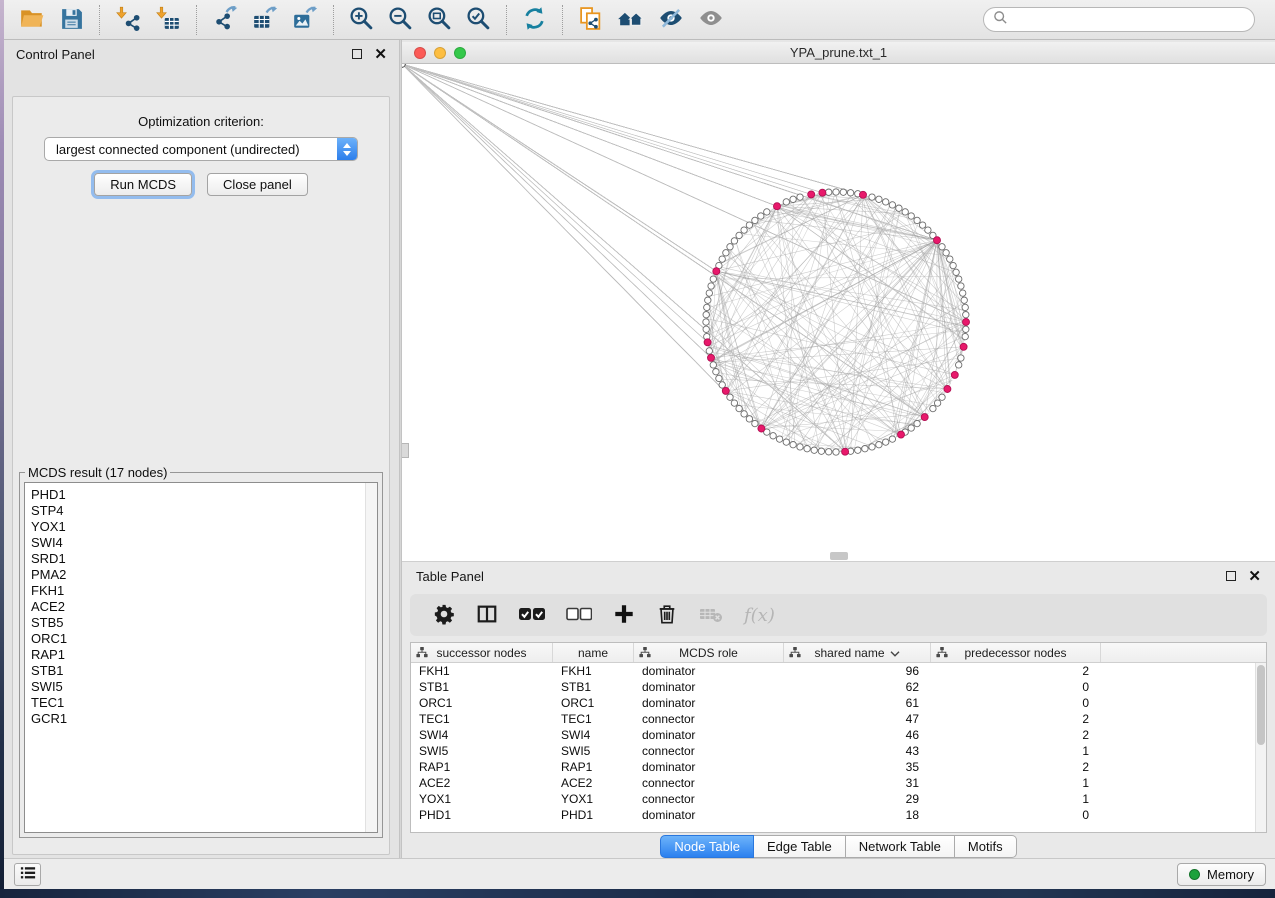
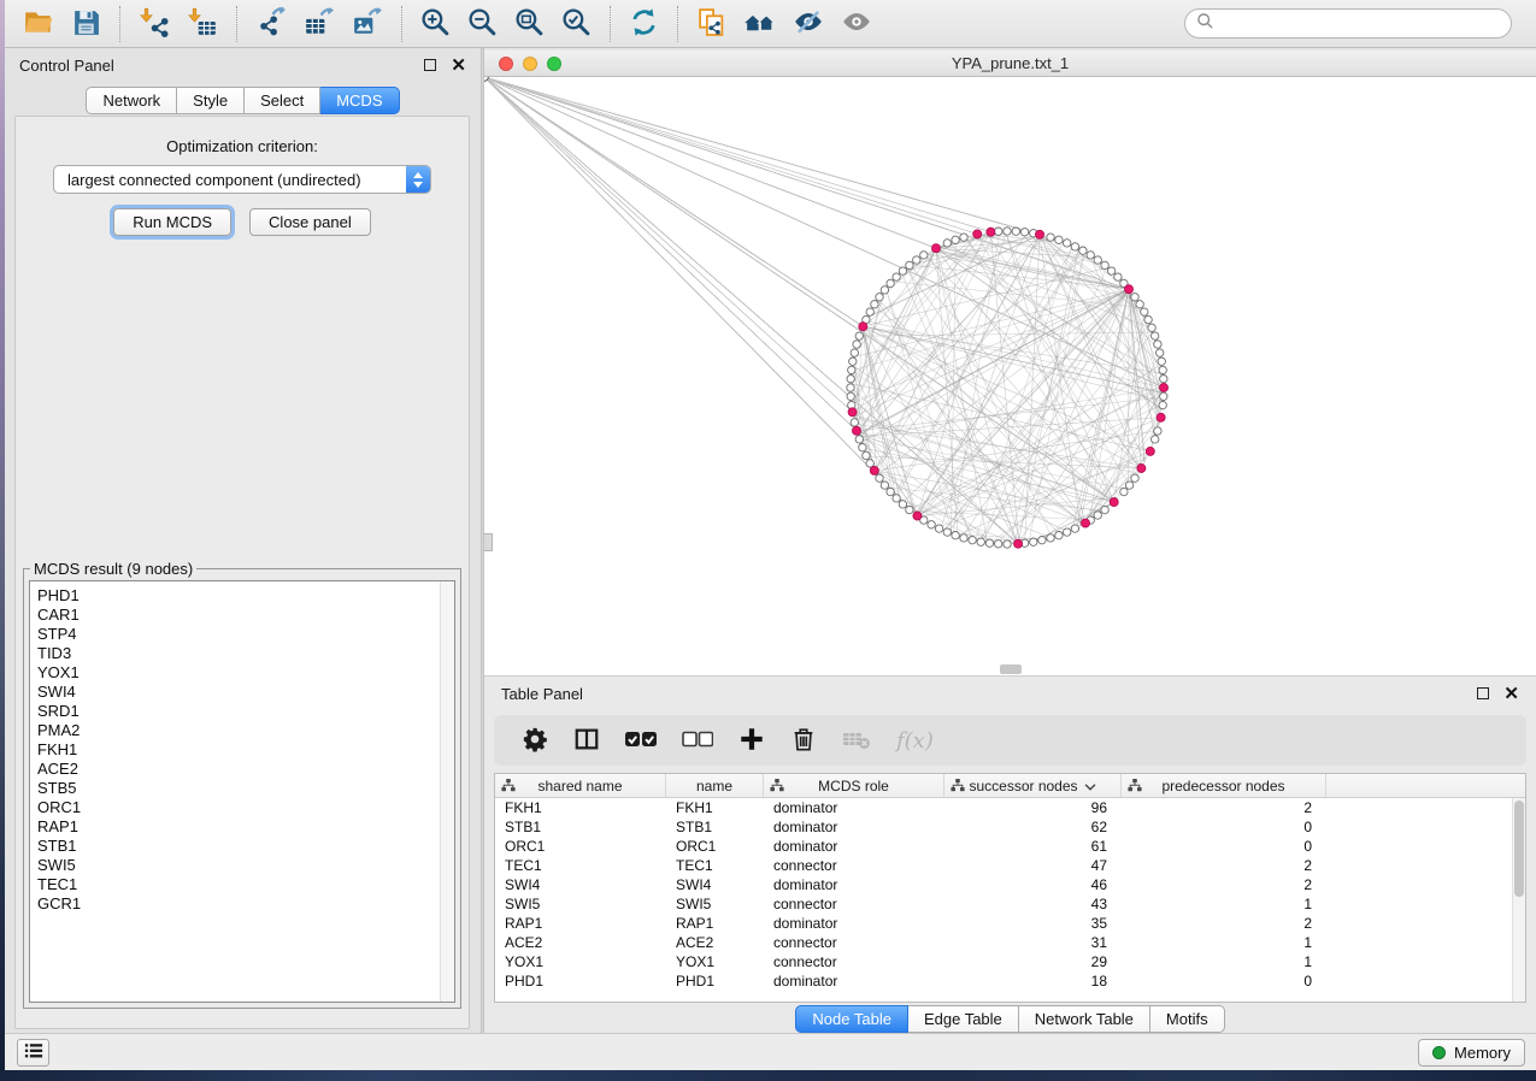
  Control Panel
  ✕
+ Network
+ Style
+ Select
+ MCDS
  Optimization criterion:
  largest connected component (undirected)
  Run MCDS
  Close panel
- MCDS result (17 nodes)
+ MCDS result (9 nodes)
  PHD1
+ CAR1
  STP4
+ TID3
  YOX1
  SWI4
  SRD1
  PMA2
  FKH1
  ACE2
  STB5
  ORC1
  RAP1
  STB1
  SWI5
  TEC1
  GCR1
  YPA_prune.txt_1
  Table Panel
  ✕
  f(x)
- successor nodes
+ shared name
  name
  MCDS role
- shared name
+ successor nodes
  predecessor nodes
  FKH1
  FKH1
  dominator
  96
  2
  STB1
  STB1
  dominator
  62
  0
  ORC1
  ORC1
  dominator
  61
  0
  TEC1
  TEC1
  connector
  47
  2
  SWI4
  SWI4
  dominator
  46
  2
  SWI5
  SWI5
  connector
  43
  1
  RAP1
  RAP1
  dominator
  35
  2
  ACE2
  ACE2
  connector
  31
  1
  YOX1
  YOX1
  connector
  29
  1
  PHD1
  PHD1
  dominator
  18
  0
  Node Table
  Edge Table
  Network Table
  Motifs
  Memory
